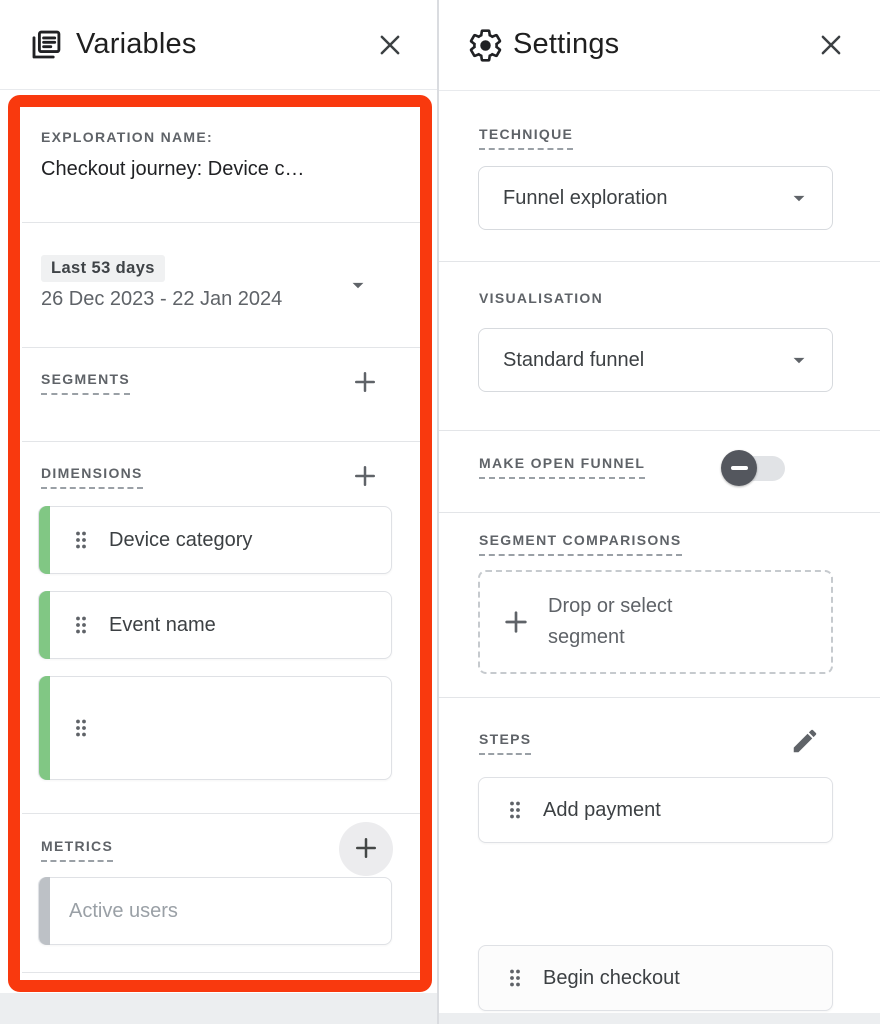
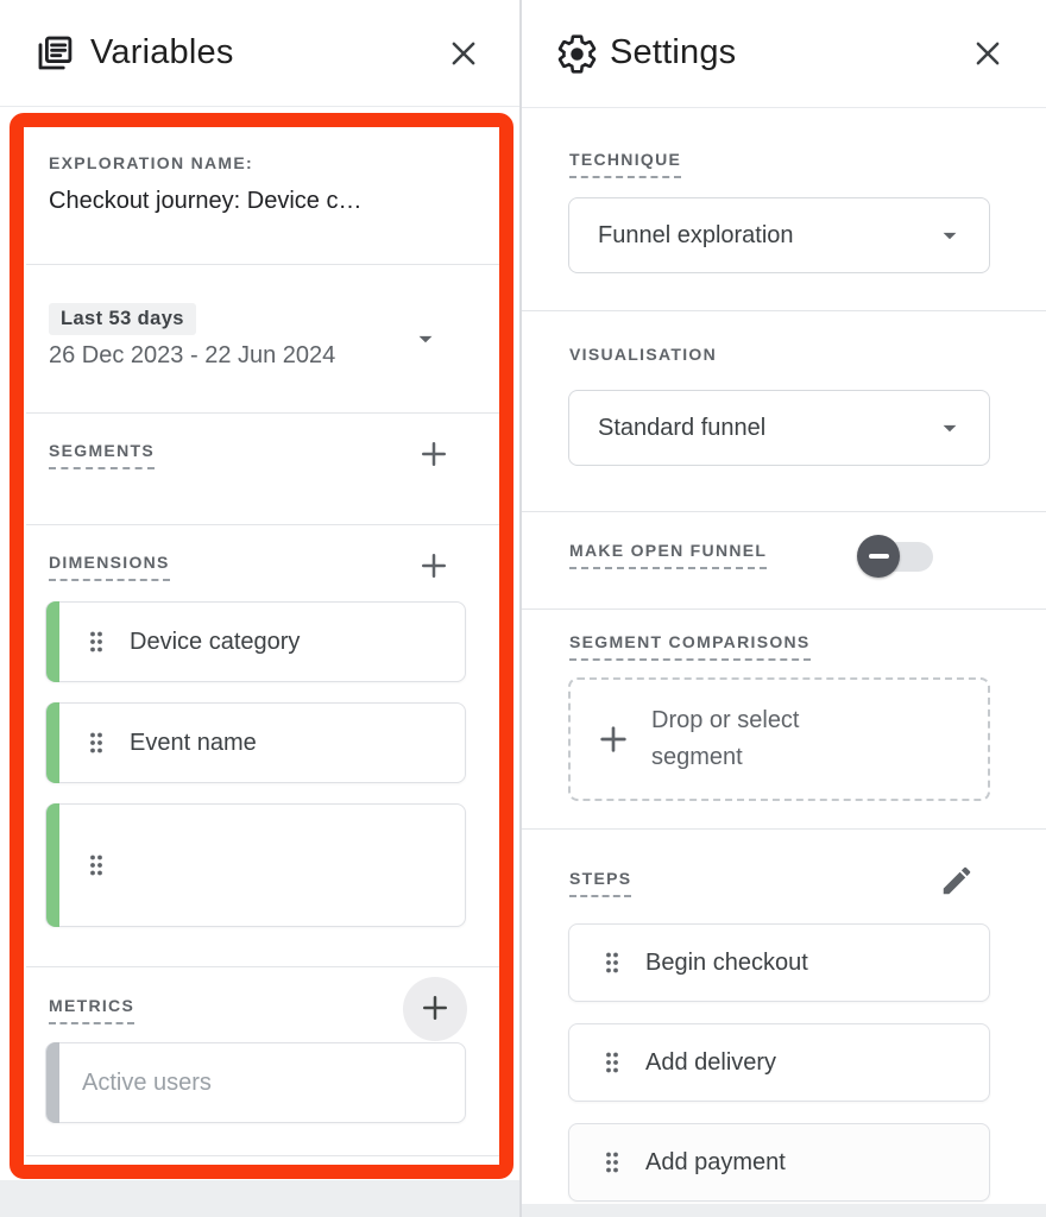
  Variables
  EXPLORATION NAME:
  Checkout journey: Device c…
  Last 53 days
- 26 Dec 2023 - 22 Jan 2024
+ 26 Dec 2023 - 22 Jun 2024
  SEGMENTS
  DIMENSIONS
  Device category
  Event name
  METRICS
  Active users
  Settings
  TECHNIQUE
  Funnel exploration
  VISUALISATION
  Standard funnel
  MAKE OPEN FUNNEL
  SEGMENT COMPARISONS
  Drop or select segment
  STEPS
- Add payment
+ Begin checkout
+ Add delivery
- Begin checkout
+ Add payment
